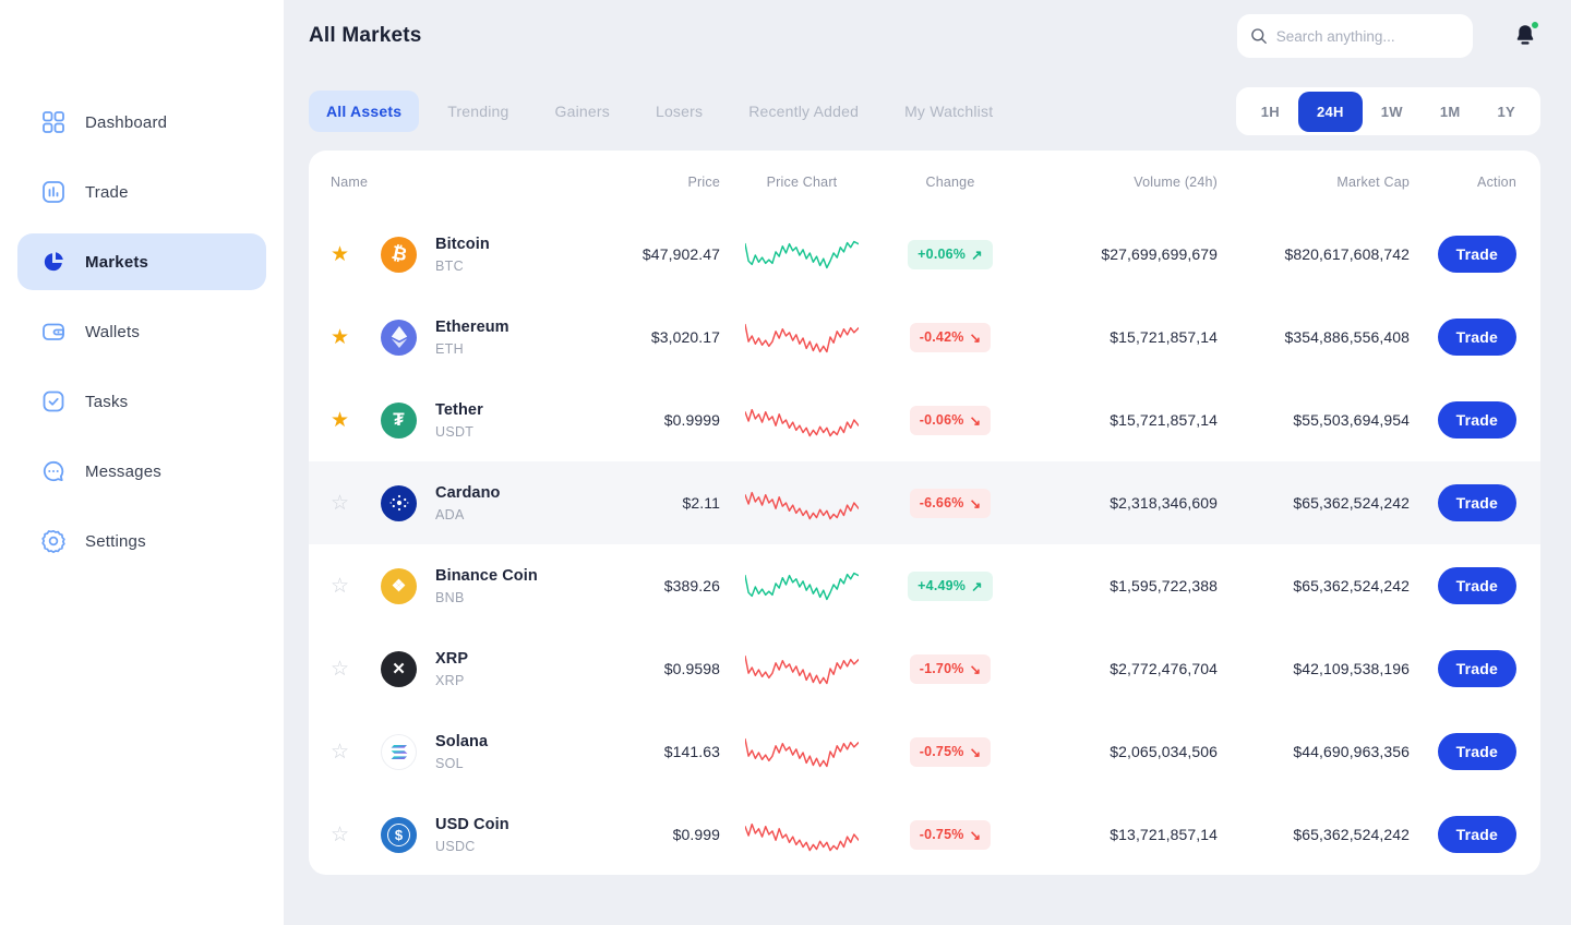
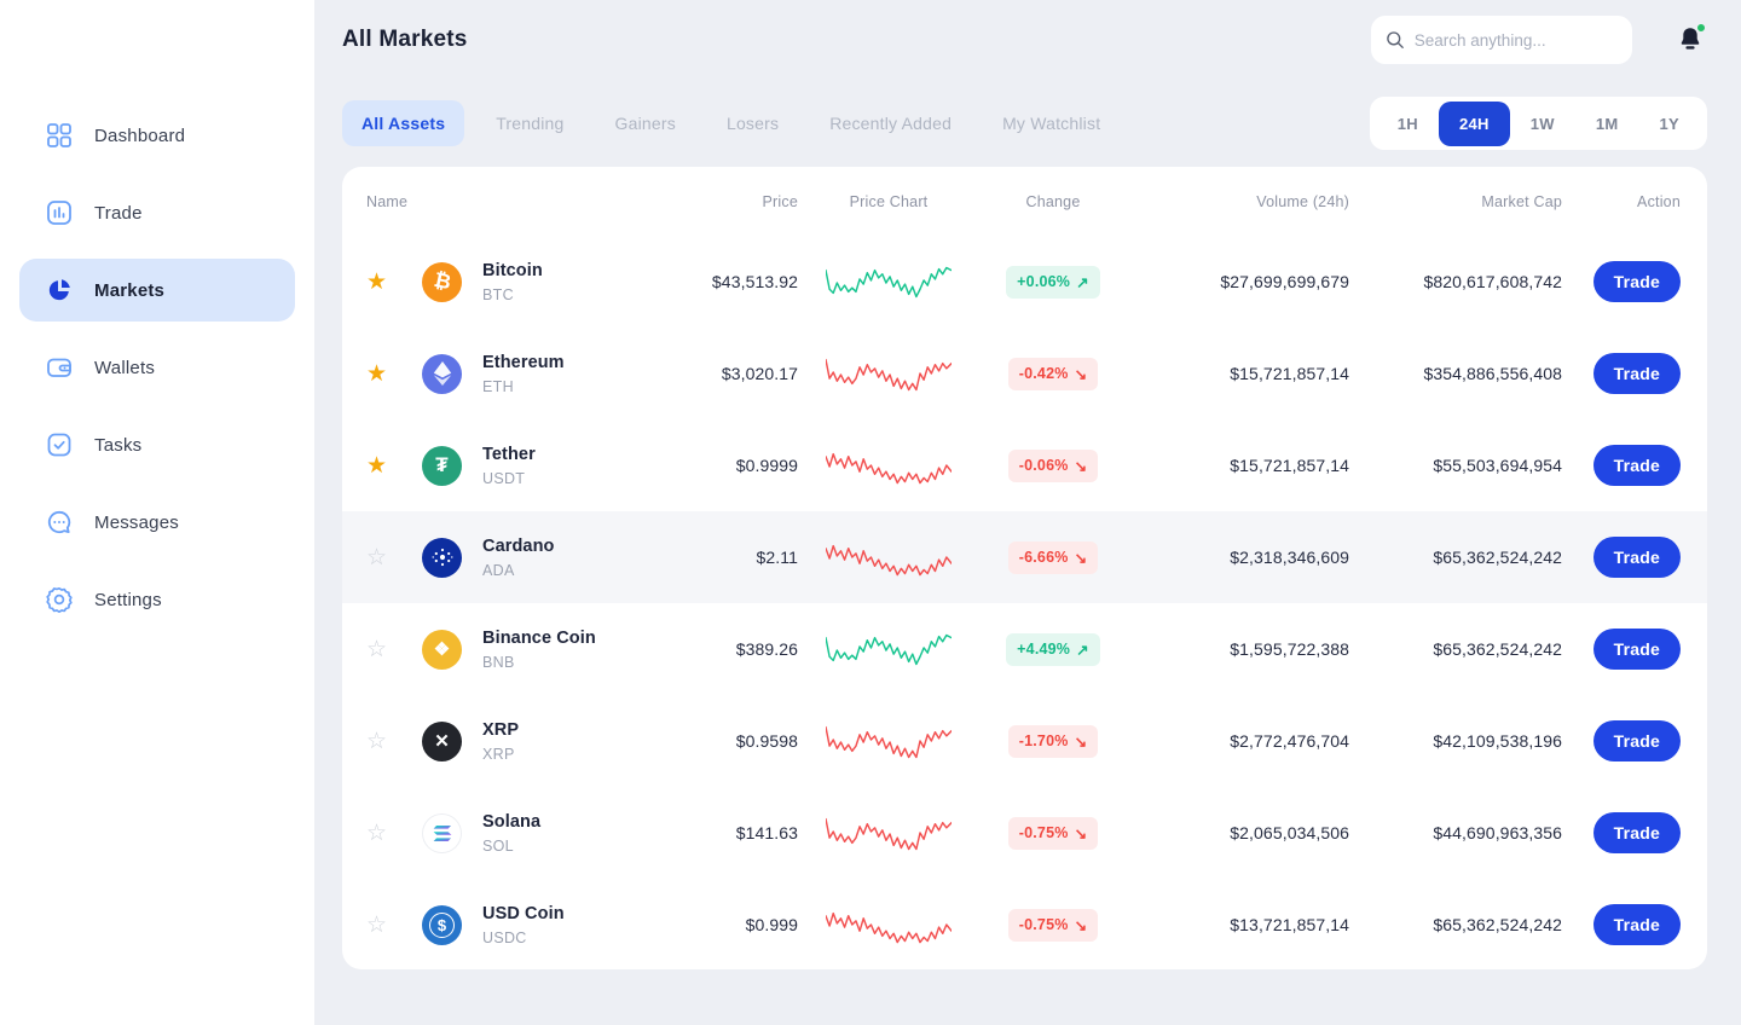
  Dashboard
  Trade
  Markets
  Wallets
  Tasks
  Messages
  Settings
  All Markets
  Search anything...
  All Assets
  Trending
  Gainers
  Losers
  Recently Added
  My Watchlist
  1H
  24H
  1W
  1M
  1Y
  Name
  Price
  Price Chart
  Change
  Volume (24h)
  Market Cap
  Action
  ★
  Bitcoin
  BTC
- $47,902.47
+ $43,513.92
  +0.06%
  ↗
  $27,699,699,679
  $820,617,608,742
  Trade
  ★
  Ethereum
  ETH
  $3,020.17
  -0.42%
  ↘
  $15,721,857,14
  $354,886,556,408
  Trade
  ★
  ₮
  Tether
  USDT
  $0.9999
  -0.06%
  ↘
  $15,721,857,14
  $55,503,694,954
  Trade
  ☆
  Cardano
  ADA
  $2.11
  -6.66%
  ↘
  $2,318,346,609
  $65,362,524,242
  Trade
  ☆
  ❖
  Binance Coin
  BNB
  $389.26
  +4.49%
  ↗
  $1,595,722,388
  $65,362,524,242
  Trade
  ☆
  ✕
  XRP
  XRP
  $0.9598
  -1.70%
  ↘
  $2,772,476,704
  $42,109,538,196
  Trade
  ☆
  Solana
  SOL
  $141.63
  -0.75%
  ↘
  $2,065,034,506
  $44,690,963,356
  Trade
  ☆
  $
  USD Coin
  USDC
  $0.999
  -0.75%
  ↘
  $13,721,857,14
  $65,362,524,242
  Trade
